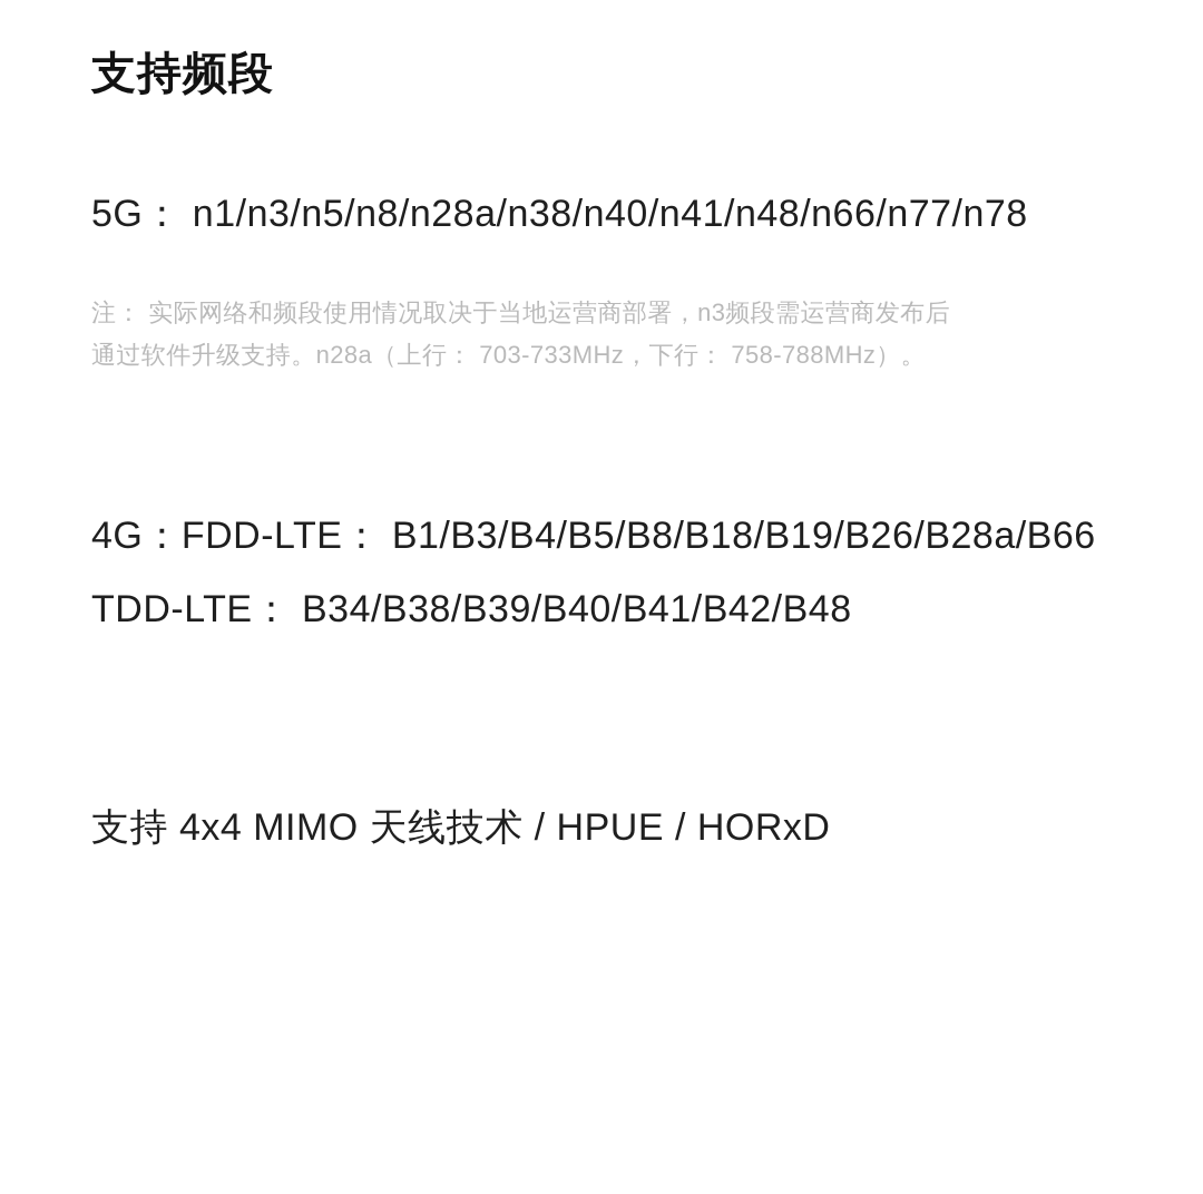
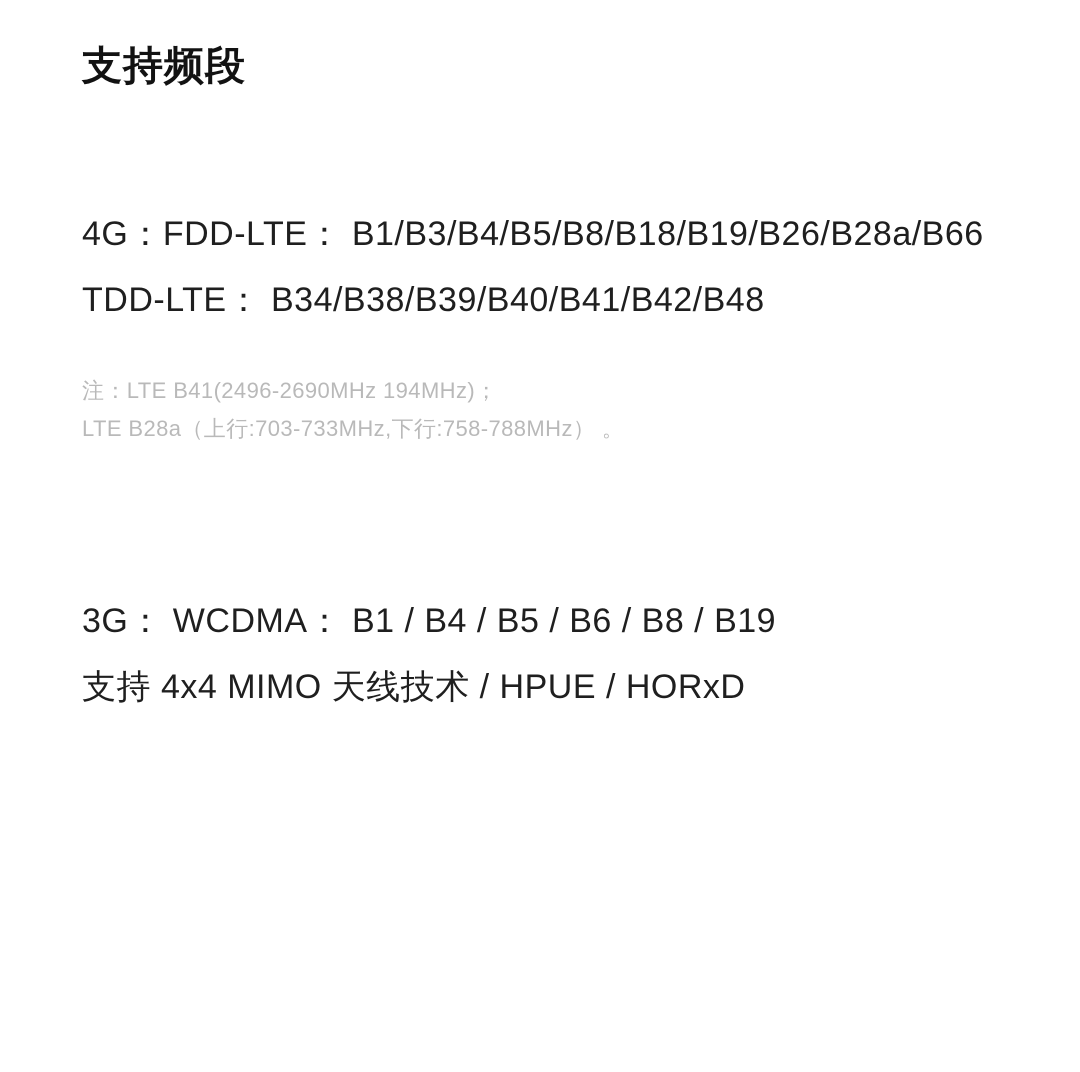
  支持频段
- 5G： n1/n3/n5/n8/n28a/n38/n40/n41/n48/n66/n77/n78
- 注： 实际网络和频段使用情况取决于当地运营商部署，n3频段需运营商发布后
- 通过软件升级支持。n28a（上行： 703-733MHz，下行： 758-788MHz）。
  4G：FDD-LTE： B1/B3/B4/B5/B8/B18/B19/B26/B28a/B66
  TDD-LTE： B34/B38/B39/B40/B41/B42/B48
+ 注：LTE B41(2496-2690MHz 194MHz)；
+ LTE B28a（上行:703-733MHz,下行:758-788MHz） 。
+ 3G： WCDMA： B1 / B4 / B5 / B6 / B8 / B19
  支持 4x4 MIMO 天线技术 / HPUE / HORxD
